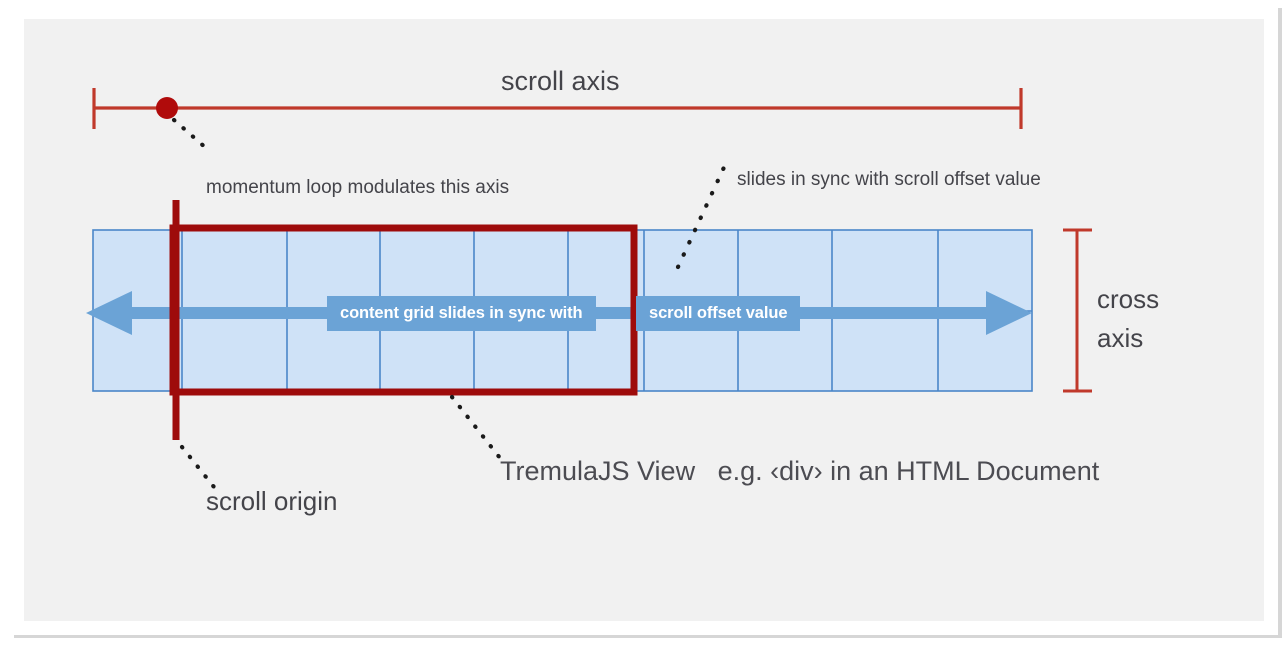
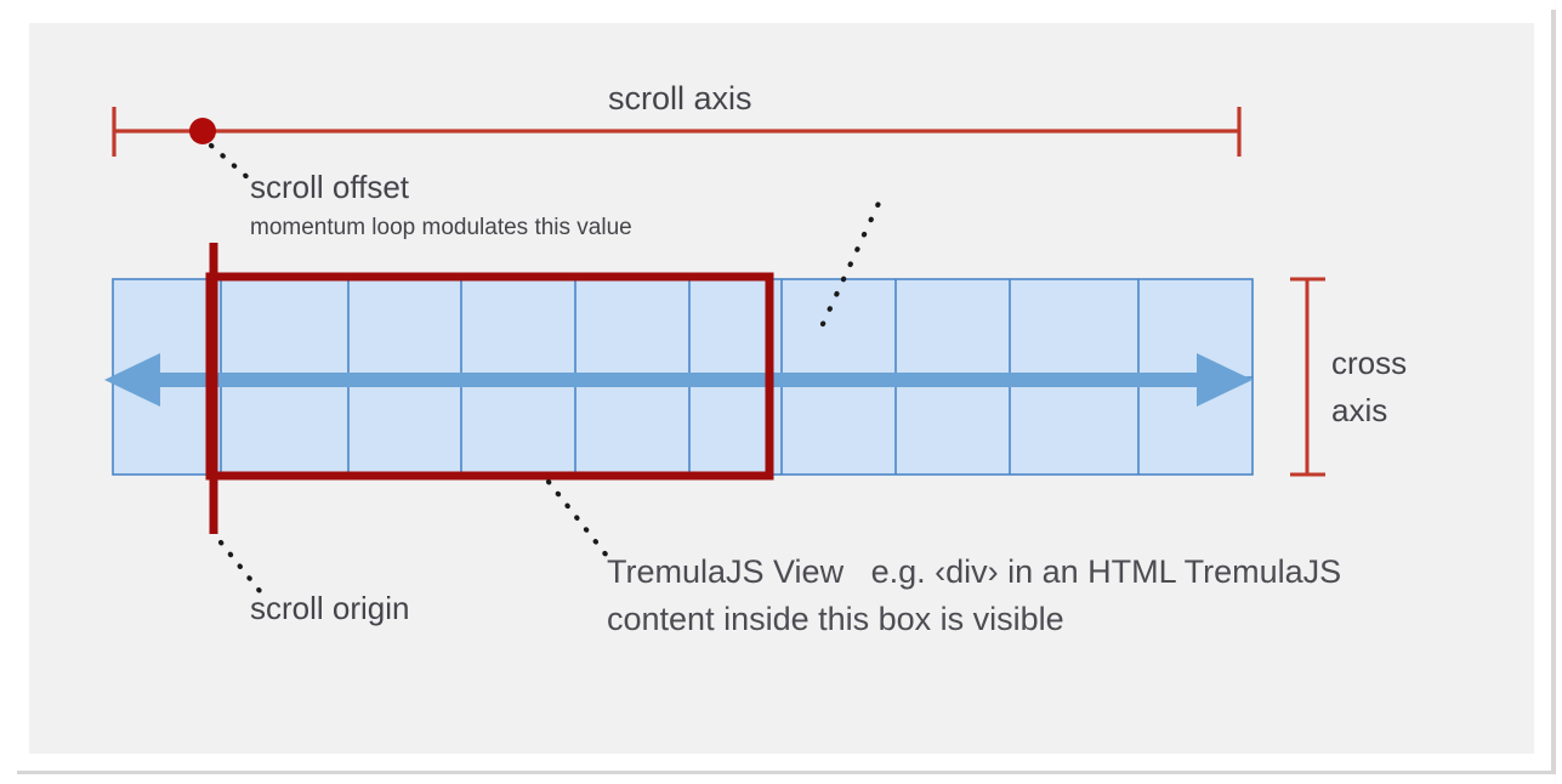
  scroll axis
+ scroll offset
- momentum loop modulates this axis
+ momentum loop modulates this value
- slides in sync with scroll offset value
  scroll origin
- TremulaJS View e.g. ‹div› in an HTML Document
+ TremulaJS View e.g. ‹div› in an HTML TremulaJS
+ content inside this box is visible
  cross
  axis
- content grid slides in sync with
- scroll offset value
